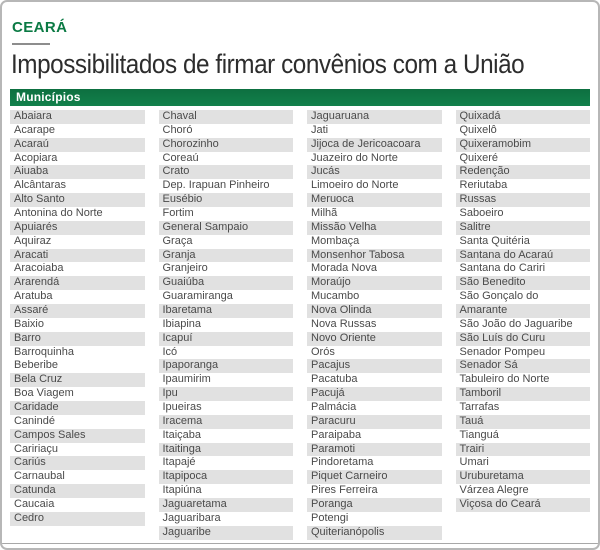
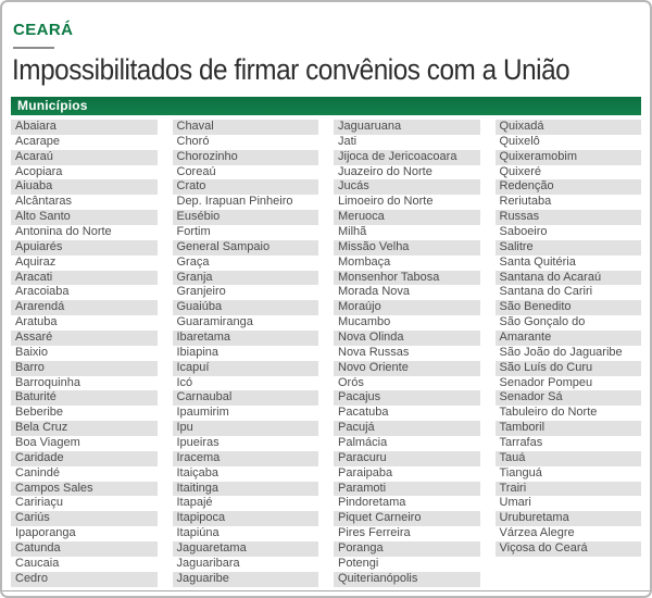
  CEARÁ
  Impossibilitados de firmar convênios com a União
  Municípios
  Abaiara
  Acarape
  Acaraú
  Acopiara
  Aiuaba
  Alcântaras
  Alto Santo
  Antonina do Norte
  Apuiarés
  Aquiraz
  Aracati
  Aracoiaba
  Ararendá
  Aratuba
  Assaré
  Baixio
  Barro
  Barroquinha
+ Baturité
  Beberibe
  Bela Cruz
  Boa Viagem
  Caridade
  Canindé
  Campos Sales
  Caririaçu
  Cariús
- Carnaubal
+ Ipaporanga
  Catunda
  Caucaia
  Cedro
  Chaval
  Choró
  Chorozinho
  Coreaú
  Crato
  Dep. Irapuan Pinheiro
  Eusébio
  Fortim
  General Sampaio
  Graça
  Granja
  Granjeiro
  Guaiúba
  Guaramiranga
  Ibaretama
  Ibiapina
  Icapuí
  Icó
- Ipaporanga
+ Carnaubal
  Ipaumirim
  Ipu
  Ipueiras
  Iracema
  Itaiçaba
  Itaitinga
  Itapajé
  Itapipoca
  Itapiúna
  Jaguaretama
  Jaguaribara
  Jaguaribe
  Jaguaruana
  Jati
  Jijoca de Jericoacoara
  Juazeiro do Norte
  Jucás
  Limoeiro do Norte
  Meruoca
  Milhã
  Missão Velha
  Mombaça
  Monsenhor Tabosa
  Morada Nova
  Moraújo
  Mucambo
  Nova Olinda
  Nova Russas
  Novo Oriente
  Orós
  Pacajus
  Pacatuba
  Pacujá
  Palmácia
  Paracuru
  Paraipaba
  Paramoti
  Pindoretama
  Piquet Carneiro
  Pires Ferreira
  Poranga
  Potengi
  Quiterianópolis
  Quixadá
  Quixelô
  Quixeramobim
  Quixeré
  Redenção
  Reriutaba
  Russas
  Saboeiro
  Salitre
  Santa Quitéria
  Santana do Acaraú
  Santana do Cariri
  São Benedito
  São Gonçalo do
  Amarante
  São João do Jaguaribe
  São Luís do Curu
  Senador Pompeu
  Senador Sá
  Tabuleiro do Norte
  Tamboril
  Tarrafas
  Tauá
  Tianguá
  Trairi
  Umari
  Uruburetama
  Várzea Alegre
  Viçosa do Ceará
